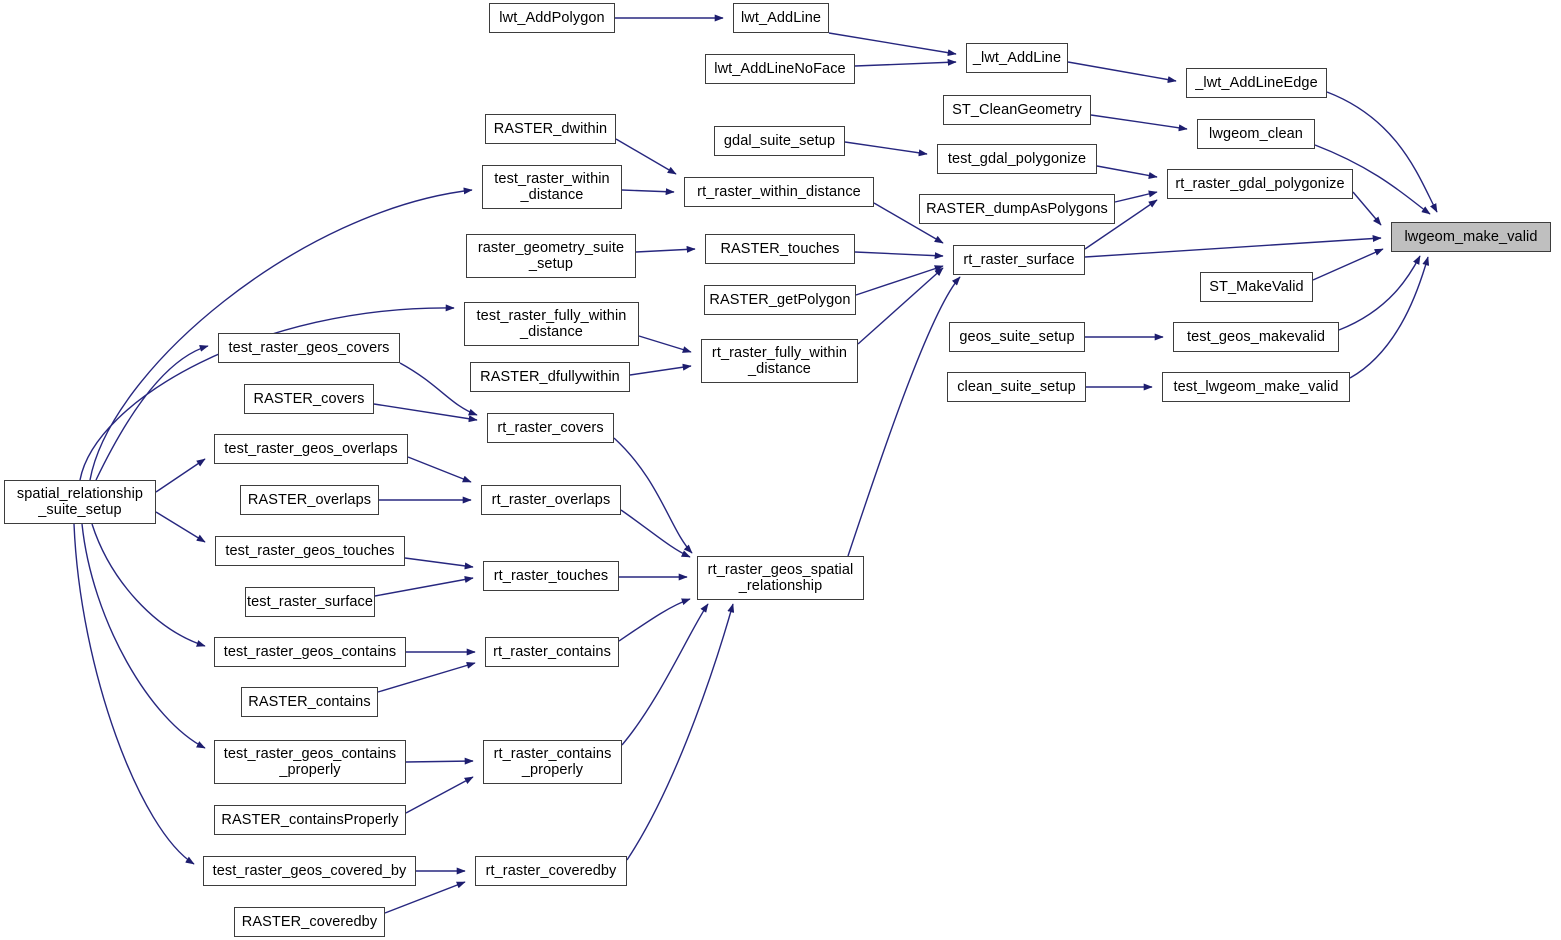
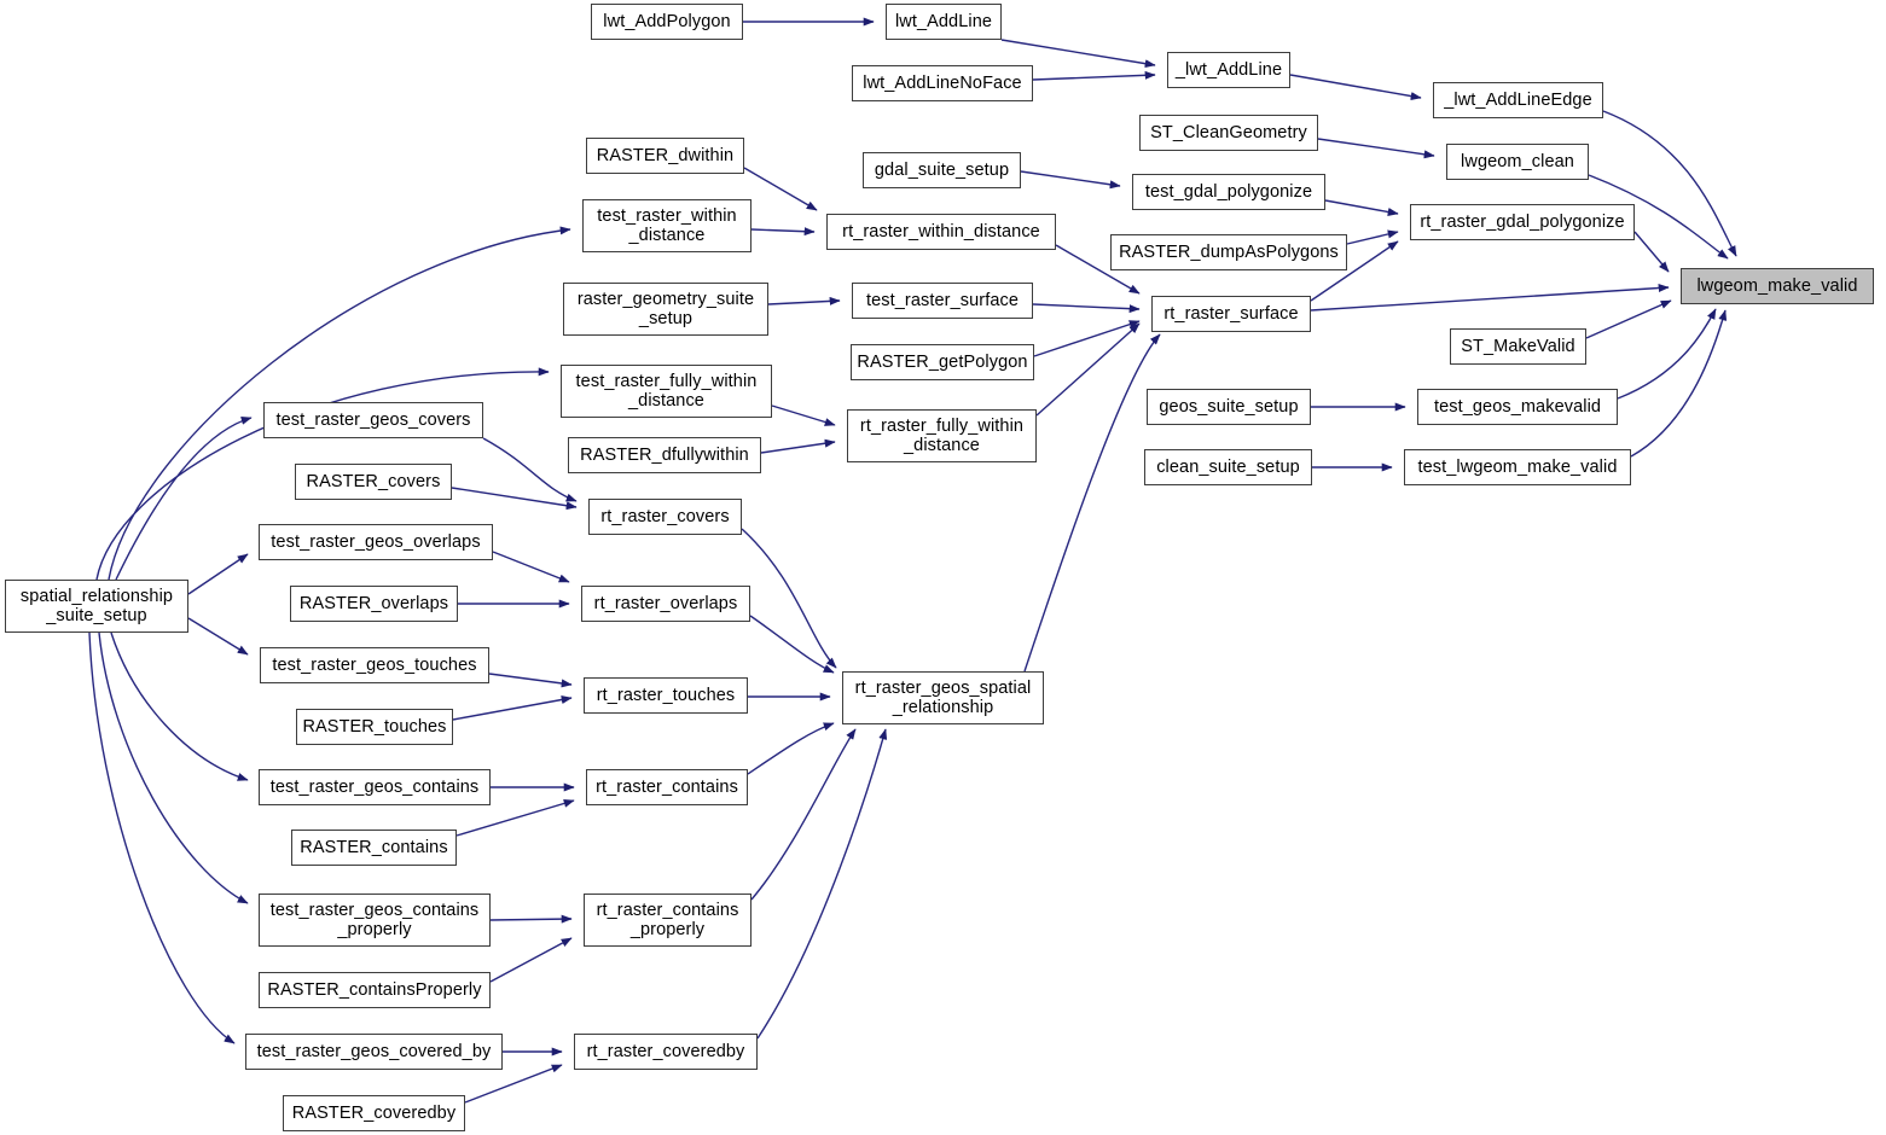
  lwt_AddPolygon
  lwt_AddLine
  _lwt_AddLine
  lwt_AddLineNoFace
  _lwt_AddLineEdge
  ST_CleanGeometry
  lwgeom_clean
  RASTER_dwithin
  gdal_suite_setup
  test_gdal_polygonize
  rt_raster_gdal_polygonize
  test_raster_within
  _distance
  rt_raster_within_distance
  RASTER_dumpAsPolygons
  lwgeom_make_valid
  raster_geometry_suite
  _setup
- RASTER_touches
+ test_raster_surface
  rt_raster_surface
  ST_MakeValid
  test_raster_fully_within
  _distance
  RASTER_getPolygon
  geos_suite_setup
  test_geos_makevalid
  test_raster_geos_covers
  rt_raster_fully_within
  _distance
  RASTER_dfullywithin
  clean_suite_setup
  test_lwgeom_make_valid
  RASTER_covers
  rt_raster_covers
  test_raster_geos_overlaps
  spatial_relationship
  _suite_setup
  RASTER_overlaps
  rt_raster_overlaps
  test_raster_geos_touches
  rt_raster_geos_spatial
  _relationship
  rt_raster_touches
- test_raster_surface
+ RASTER_touches
  test_raster_geos_contains
  rt_raster_contains
  RASTER_contains
  test_raster_geos_contains
  _properly
  rt_raster_contains
  _properly
  RASTER_containsProperly
  test_raster_geos_covered_by
  rt_raster_coveredby
  RASTER_coveredby
